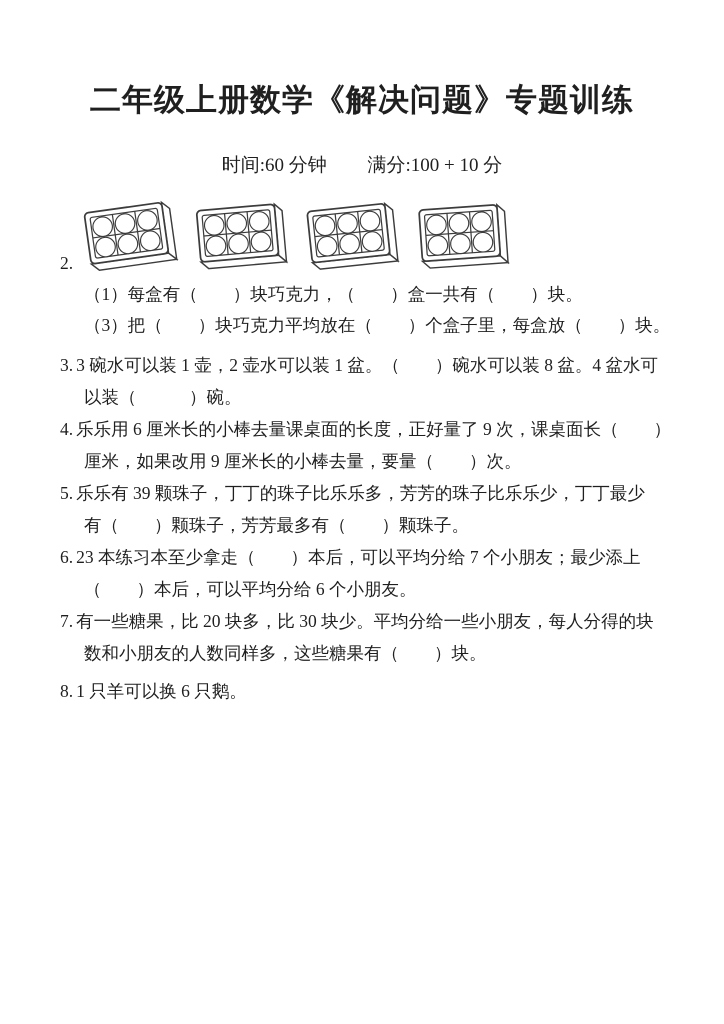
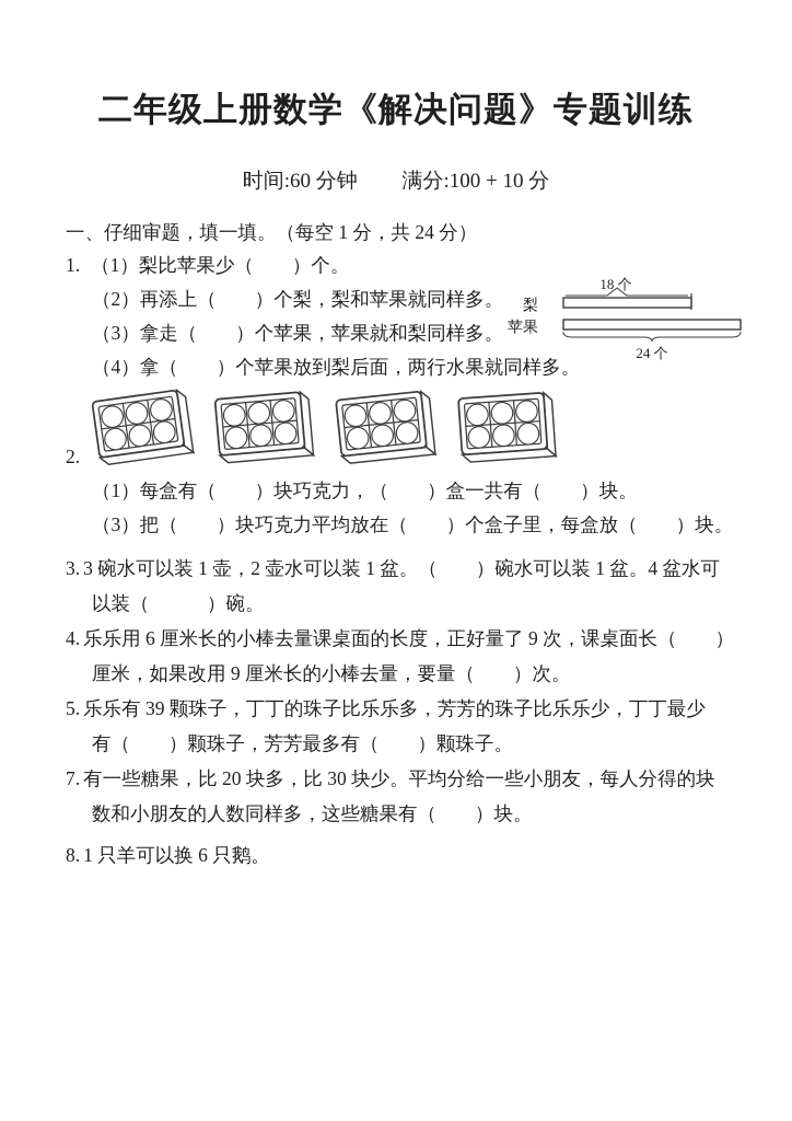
  二年级上册数学《解决问题》专题训练
  时间:60 分钟 满分:100 + 10 分
+ 一、仔细审题，填一填。（每空 1 分，共 24 分）
+ 1. （1）梨比苹果少（ ）个。
+ （2）再添上（ ）个梨，梨和苹果就同样多。
+ （3）拿走（ ）个苹果，苹果就和梨同样多。
+ （4）拿（ ）个苹果放到梨后面，两行水果就同样多。
+ 梨
+ 18 个
+ 苹果
+ 24 个
  2.
  （1）每盒有（ ）块巧克力，（ ）盒一共有（ ）块。
  （3）把（ ）块巧克力平均放在（ ）个盒子里，每盒放（ ）块。
- 3. 3 碗水可以装 1 壶，2 壶水可以装 1 盆。（ ）碗水可以装 8 盆。4 盆水可
+ 3. 3 碗水可以装 1 壶，2 壶水可以装 1 盆。（ ）碗水可以装 1 盆。4 盆水可
  以装（ ）碗。
  4. 乐乐用 6 厘米长的小棒去量课桌面的长度，正好量了 9 次，课桌面长（ ）
  厘米，如果改用 9 厘米长的小棒去量，要量（ ）次。
  5. 乐乐有 39 颗珠子，丁丁的珠子比乐乐多，芳芳的珠子比乐乐少，丁丁最少
  有（ ）颗珠子，芳芳最多有（ ）颗珠子。
- 6. 23 本练习本至少拿走（ ）本后，可以平均分给 7 个小朋友；最少添上
- （ ）本后，可以平均分给 6 个小朋友。
  7. 有一些糖果，比 20 块多，比 30 块少。平均分给一些小朋友，每人分得的块
  数和小朋友的人数同样多，这些糖果有（ ）块。
  8. 1 只羊可以换 6 只鹅。
